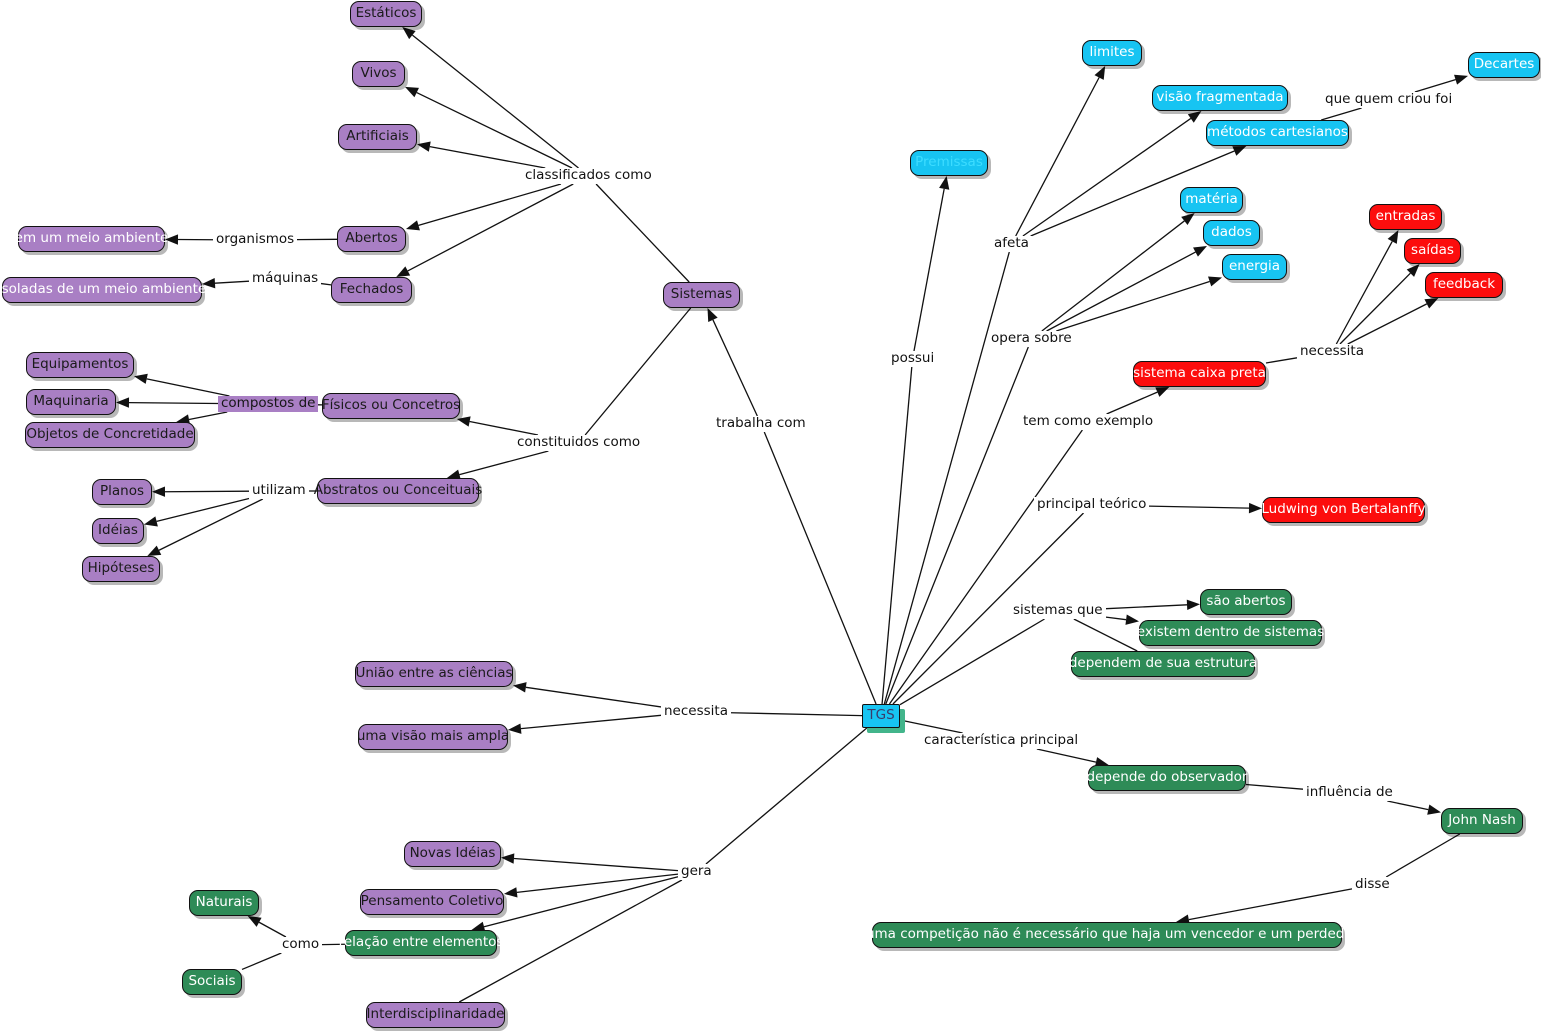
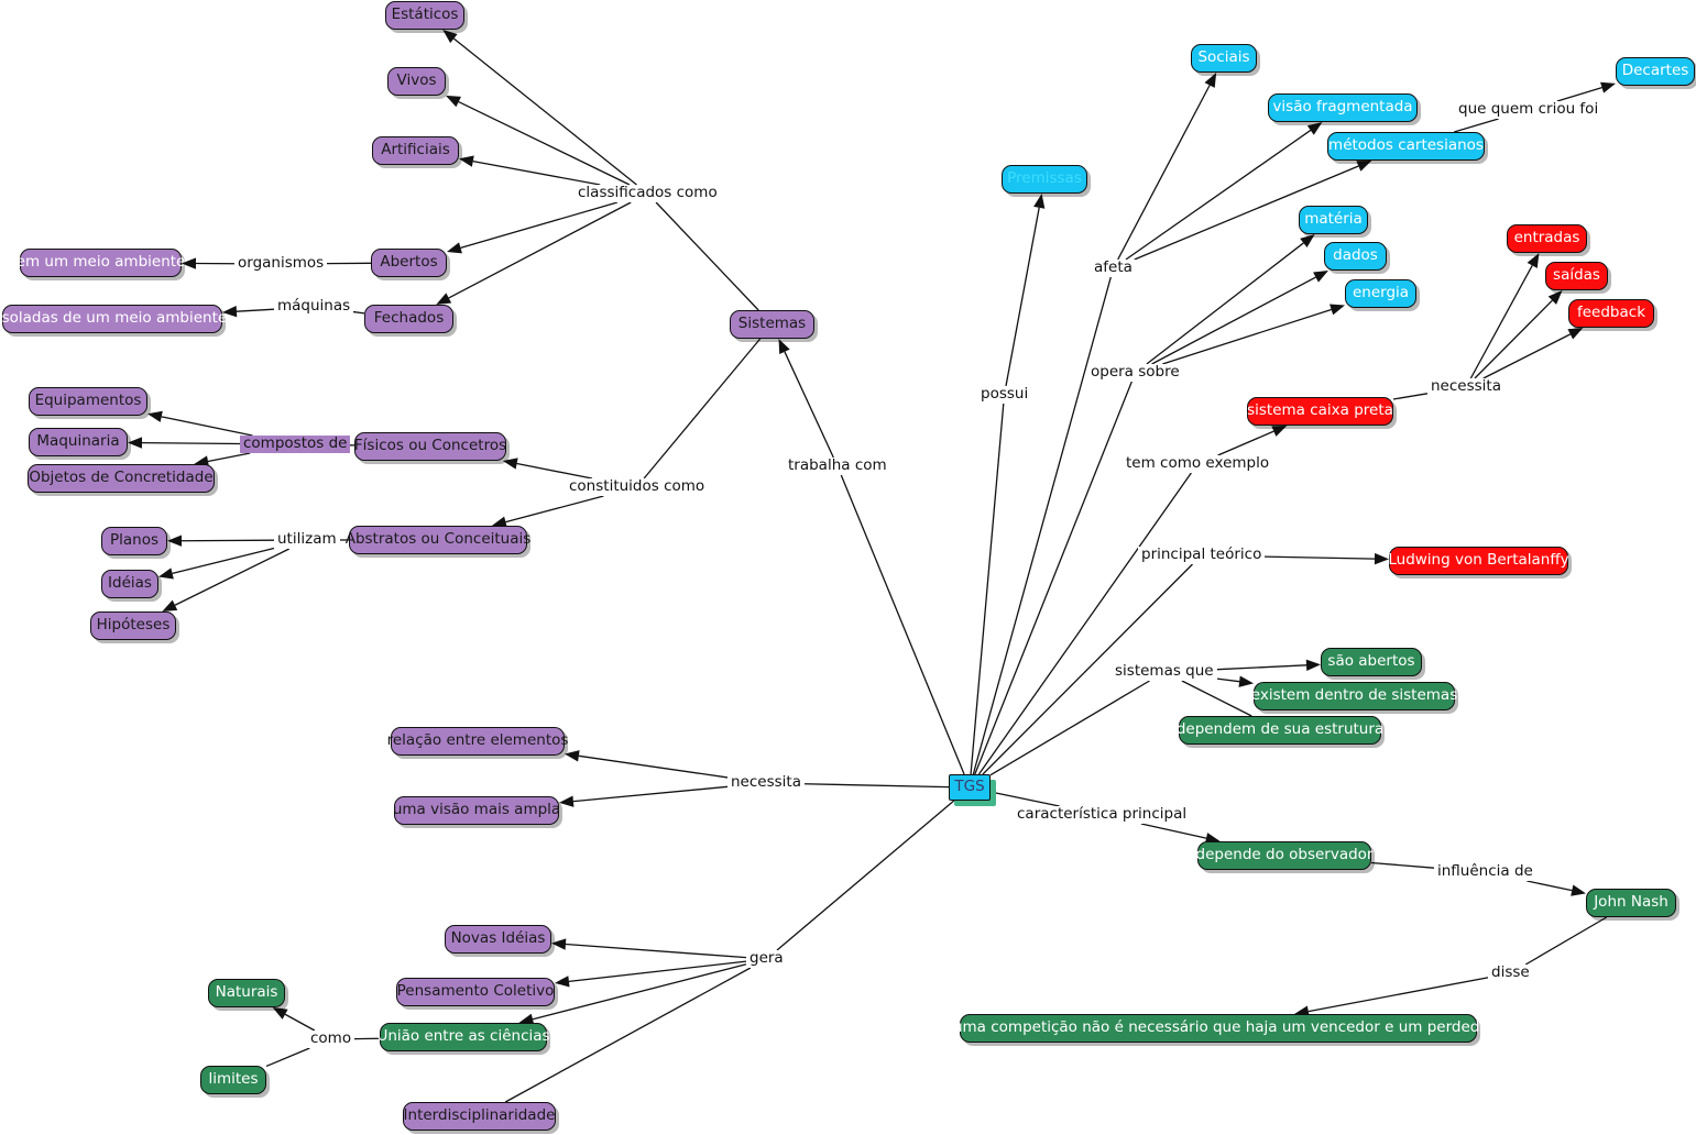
  Estáticos
  Vivos
  Artificiais
  Abertos
  Fechados
  em um meio ambiente
  soladas de um meio ambiente
  Sistemas
  Equipamentos
  Maquinaria
  Objetos de Concretidade
  Físicos ou Concetros
  Planos
  Idéias
  Hipóteses
  Abstratos ou Conceituais
- União entre as ciências
+ relação entre elementos
  uma visão mais ampla
  Novas Idéias
  Pensamento Coletivo
  Interdisciplinaridade
- relação entre elementos
+ União entre as ciências
  Naturais
- Sociais
+ limites
  Premissas
- limites
+ Sociais
  visão fragmentada
  métodos cartesianos
  Decartes
  matéria
  dados
  energia
  entradas
  saídas
  feedback
  sistema caixa preta
  Ludwing von Bertalanffy
  são abertos
  existem dentro de sistemas
  dependem de sua estrutura
  depende do observador
  John Nash
  "Numa competição não é necessário que haja um vencedor e um perdedor"
  TGS
  classificados como
  organismos
  máquinas
  compostos de
  constituidos como
  utilizam
  trabalha com
  possui
  afeta
  opera sobre
  que quem criou foi
  necessita
  tem como exemplo
  principal teórico
  sistemas que
  necessita
  característica principal
  influência de
  gera
  como
  disse
